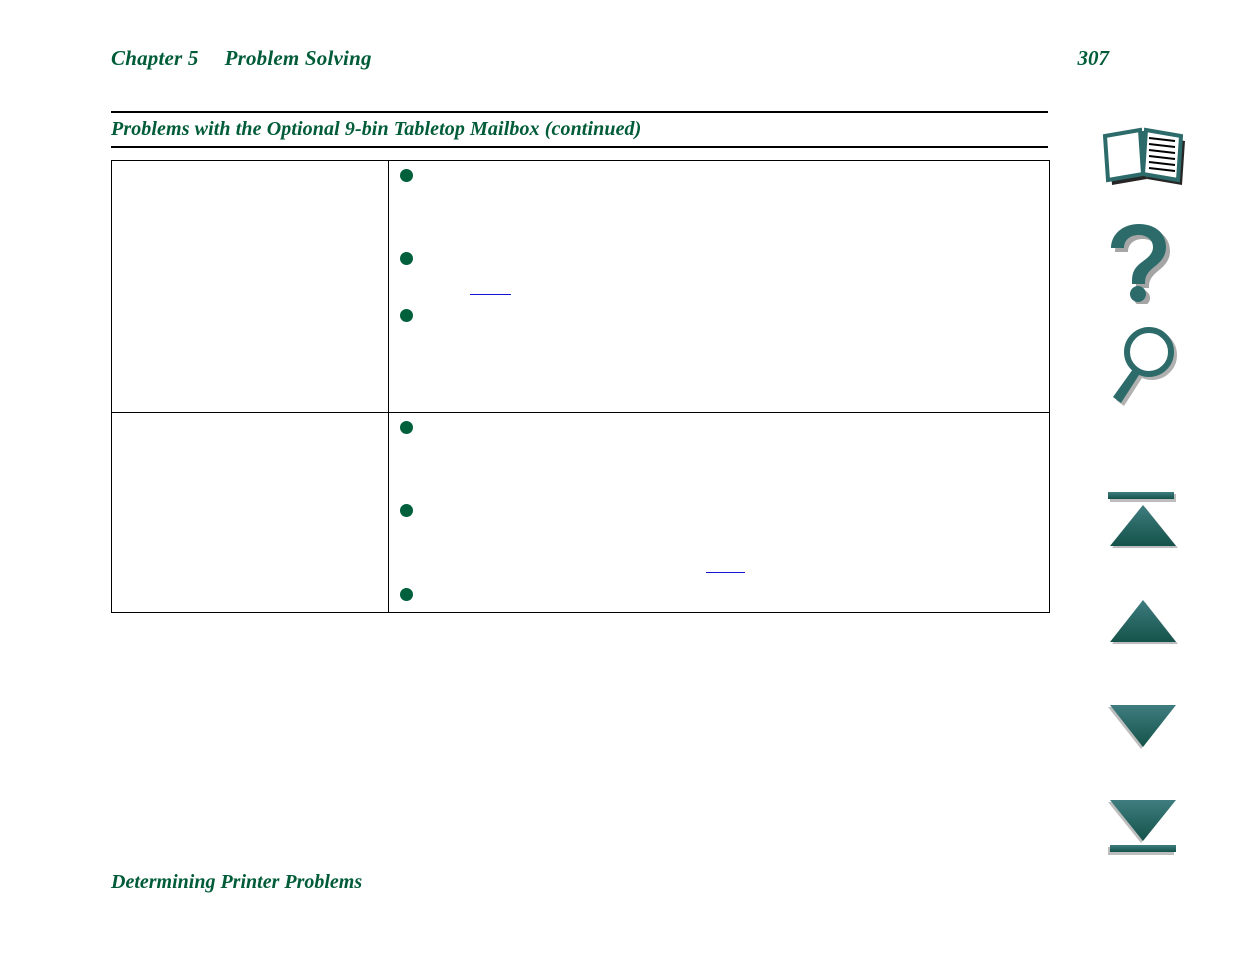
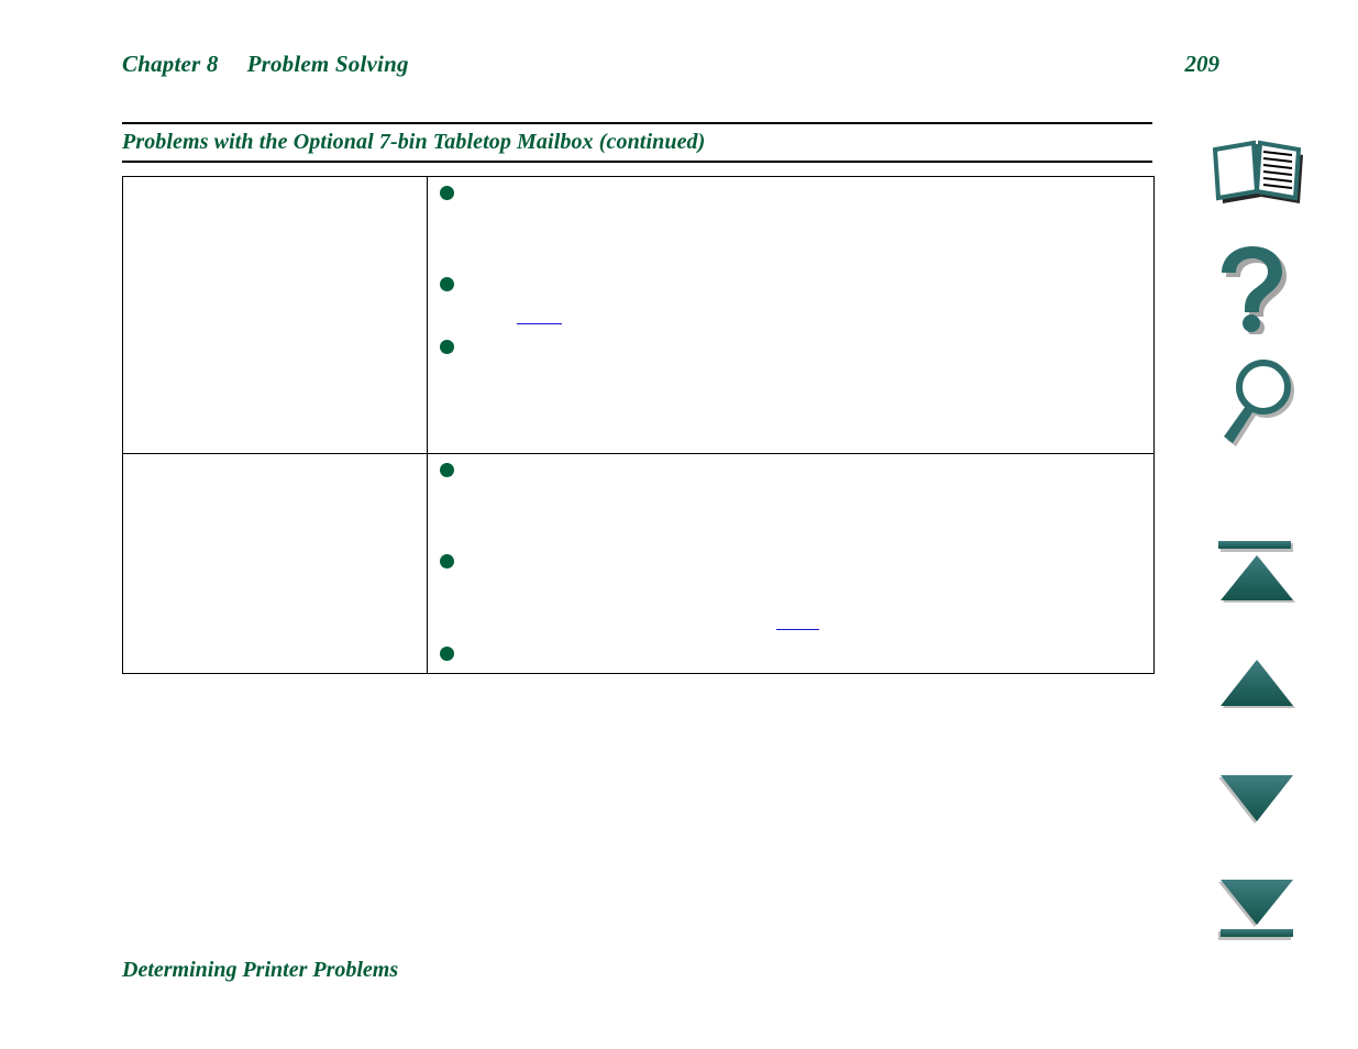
- Chapter 5 Problem Solving
+ Chapter 8 Problem Solving
- 307
+ 209
- Problems with the Optional 9-bin Tabletop Mailbox (continued)
+ Problems with the Optional 7-bin Tabletop Mailbox (continued)
  Determining Printer Problems
